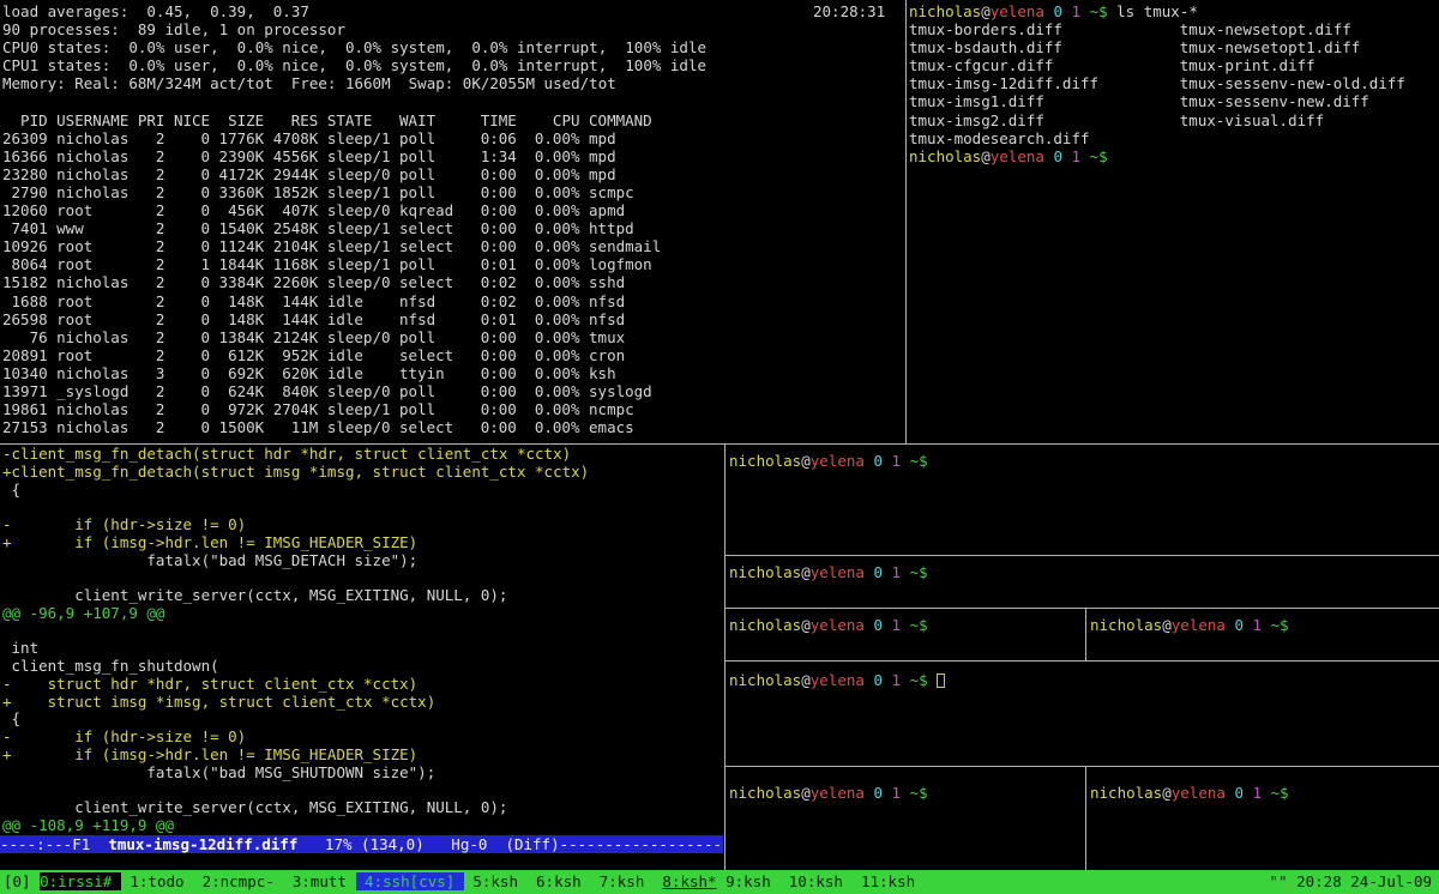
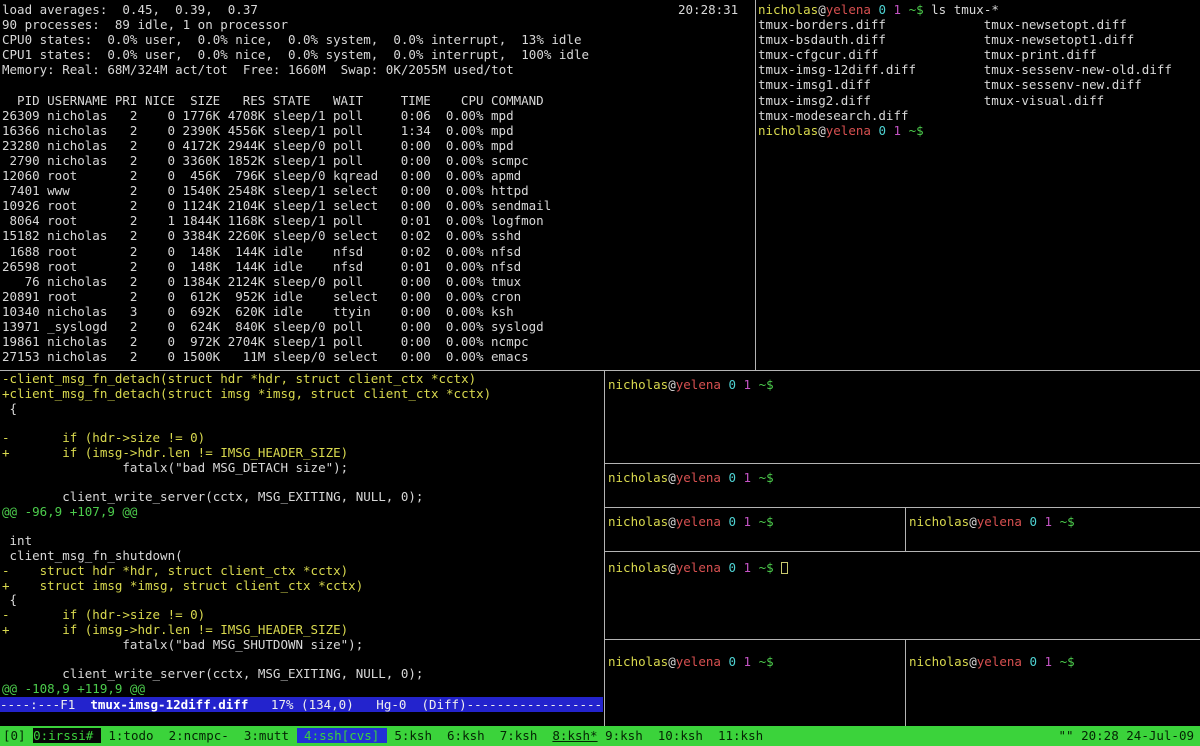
  20:28:31
  load averages: 0.45, 0.39, 0.37
  90 processes: 89 idle, 1 on processor
- CPU0 states: 0.0% user, 0.0% nice, 0.0% system, 0.0% interrupt, 100% idle
+ CPU0 states: 0.0% user, 0.0% nice, 0.0% system, 0.0% interrupt, 13% idle
  CPU1 states: 0.0% user, 0.0% nice, 0.0% system, 0.0% interrupt, 100% idle
  Memory: Real: 68M/324M act/tot Free: 1660M Swap: 0K/2055M used/tot
  PID USERNAME PRI NICE SIZE RES STATE WAIT TIME CPU COMMAND
  26309 nicholas 2 0 1776K 4708K sleep/1 poll 0:06 0.00% mpd
  16366 nicholas 2 0 2390K 4556K sleep/1 poll 1:34 0.00% mpd
  23280 nicholas 2 0 4172K 2944K sleep/0 poll 0:00 0.00% mpd
  2790 nicholas 2 0 3360K 1852K sleep/1 poll 0:00 0.00% scmpc
- 12060 root 2 0 456K 407K sleep/0 kqread 0:00 0.00% apmd
+ 12060 root 2 0 456K 796K sleep/0 kqread 0:00 0.00% apmd
  7401 www 2 0 1540K 2548K sleep/1 select 0:00 0.00% httpd
  10926 root 2 0 1124K 2104K sleep/1 select 0:00 0.00% sendmail
  8064 root 2 1 1844K 1168K sleep/1 poll 0:01 0.00% logfmon
  15182 nicholas 2 0 3384K 2260K sleep/0 select 0:02 0.00% sshd
  1688 root 2 0 148K 144K idle nfsd 0:02 0.00% nfsd
  26598 root 2 0 148K 144K idle nfsd 0:01 0.00% nfsd
  76 nicholas 2 0 1384K 2124K sleep/0 poll 0:00 0.00% tmux
  20891 root 2 0 612K 952K idle select 0:00 0.00% cron
  10340 nicholas 3 0 692K 620K idle ttyin 0:00 0.00% ksh
  13971 _syslogd 2 0 624K 840K sleep/0 poll 0:00 0.00% syslogd
  19861 nicholas 2 0 972K 2704K sleep/1 poll 0:00 0.00% ncmpc
  27153 nicholas 2 0 1500K 11M sleep/0 select 0:00 0.00% emacs
  nicholas@yelena 0 1 ~$ ls tmux-*
  tmux-borders.diff tmux-newsetopt.diff
  tmux-bsdauth.diff tmux-newsetopt1.diff
  tmux-cfgcur.diff tmux-print.diff
  tmux-imsg-12diff.diff tmux-sessenv-new-old.diff
  tmux-imsg1.diff tmux-sessenv-new.diff
  tmux-imsg2.diff tmux-visual.diff
  tmux-modesearch.diff
  nicholas@yelena 0 1 ~$
  -client_msg_fn_detach(struct hdr *hdr, struct client_ctx *cctx)
  +client_msg_fn_detach(struct imsg *imsg, struct client_ctx *cctx)
  {
  - if (hdr->size != 0)
  + if (imsg->hdr.len != IMSG_HEADER_SIZE)
  fatalx("bad MSG_DETACH size");
  client_write_server(cctx, MSG_EXITING, NULL, 0);
  @@ -96,9 +107,9 @@
  int
  client_msg_fn_shutdown(
  - struct hdr *hdr, struct client_ctx *cctx)
  + struct imsg *imsg, struct client_ctx *cctx)
  {
  - if (hdr->size != 0)
  + if (imsg->hdr.len != IMSG_HEADER_SIZE)
  fatalx("bad MSG_SHUTDOWN size");
  client_write_server(cctx, MSG_EXITING, NULL, 0);
  @@ -108,9 +119,9 @@
  ----:---F1 tmux-imsg-12diff.diff 17% (134,0) Hg-0 (Diff)------------------
  nicholas@yelena 0 1 ~$
  nicholas@yelena 0 1 ~$
  nicholas@yelena 0 1 ~$
  nicholas@yelena 0 1 ~$
  nicholas@yelena 0 1 ~$
  nicholas@yelena 0 1 ~$
  nicholas@yelena 0 1 ~$
  [0] 0:irssi# 1:todo 2:ncmpc- 3:mutt 4:ssh[cvs] 5:ksh 6:ksh 7:ksh 8:ksh* 9:ksh 10:ksh 11:ksh
  "" 20:28 24-Jul-09
